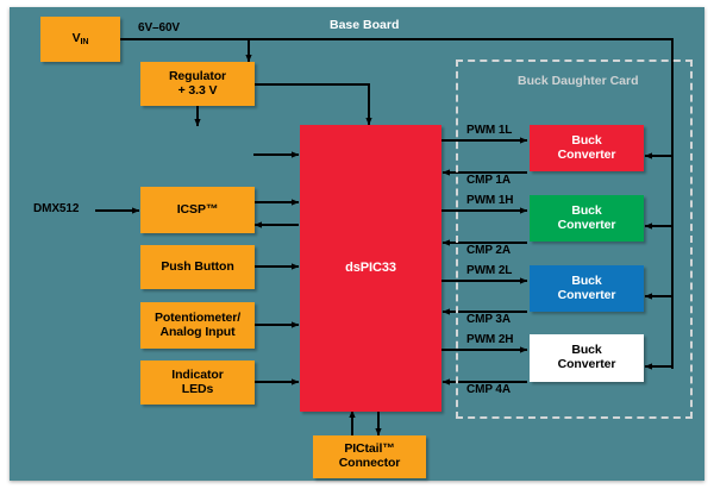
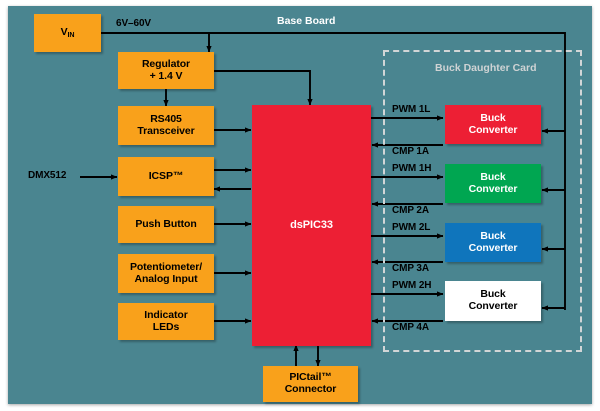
  Base Board
  Buck Daughter Card
  VIN
  Regulator
- + 3.3 V
+ + 1.4 V
+ RS405
+ Transceiver
  ICSP™
  Push Button
  Potentiometer/
  Analog Input
  Indicator
  LEDs
  dsPIC33
  PICtail™
  Connector
  Buck
  Converter
  Buck
  Converter
  Buck
  Converter
  Buck
  Converter
  6V–60V
  DMX512
  PWM 1L
  CMP 1A
  PWM 1H
  CMP 2A
  PWM 2L
  CMP 3A
  PWM 2H
  CMP 4A
